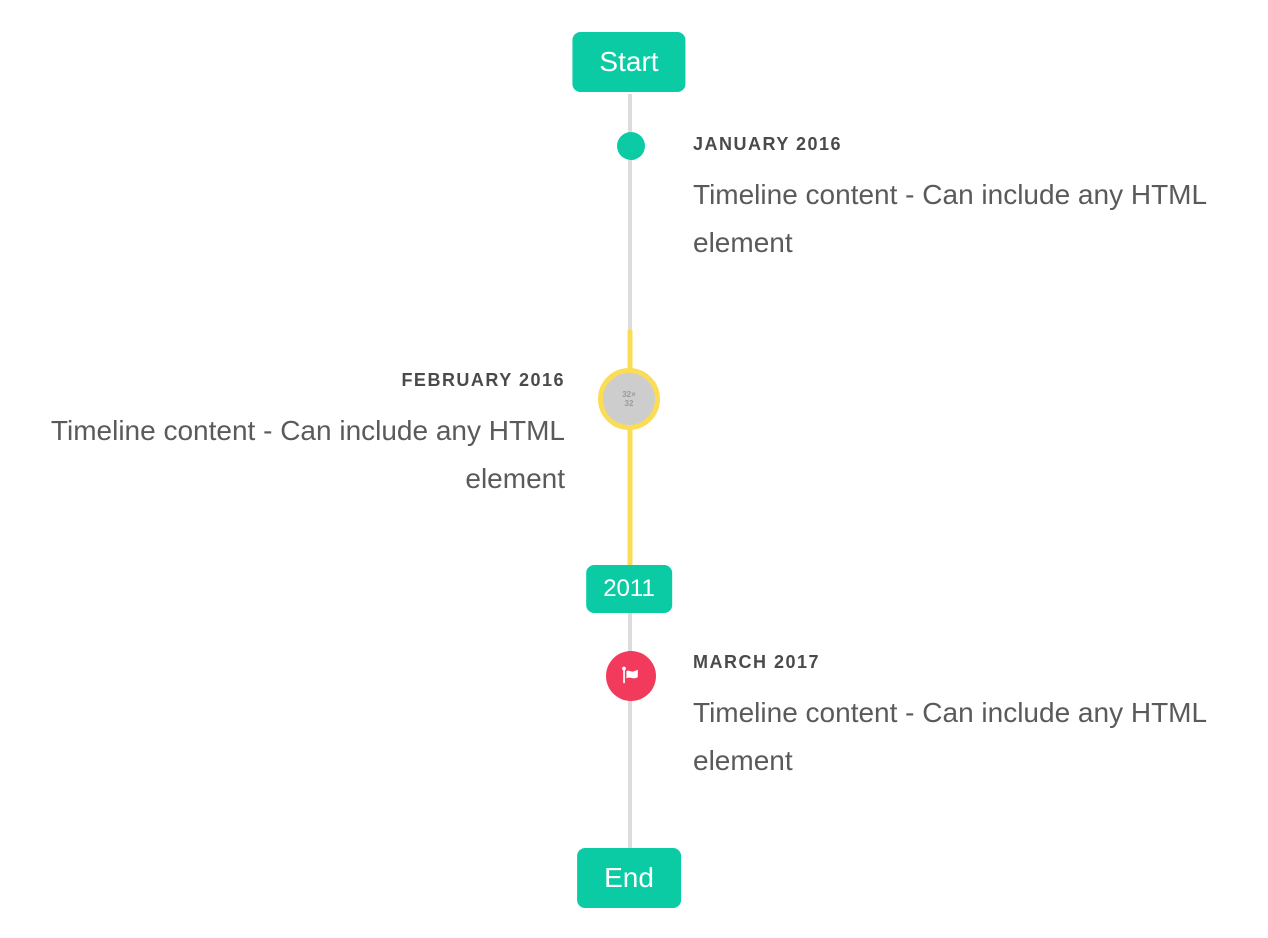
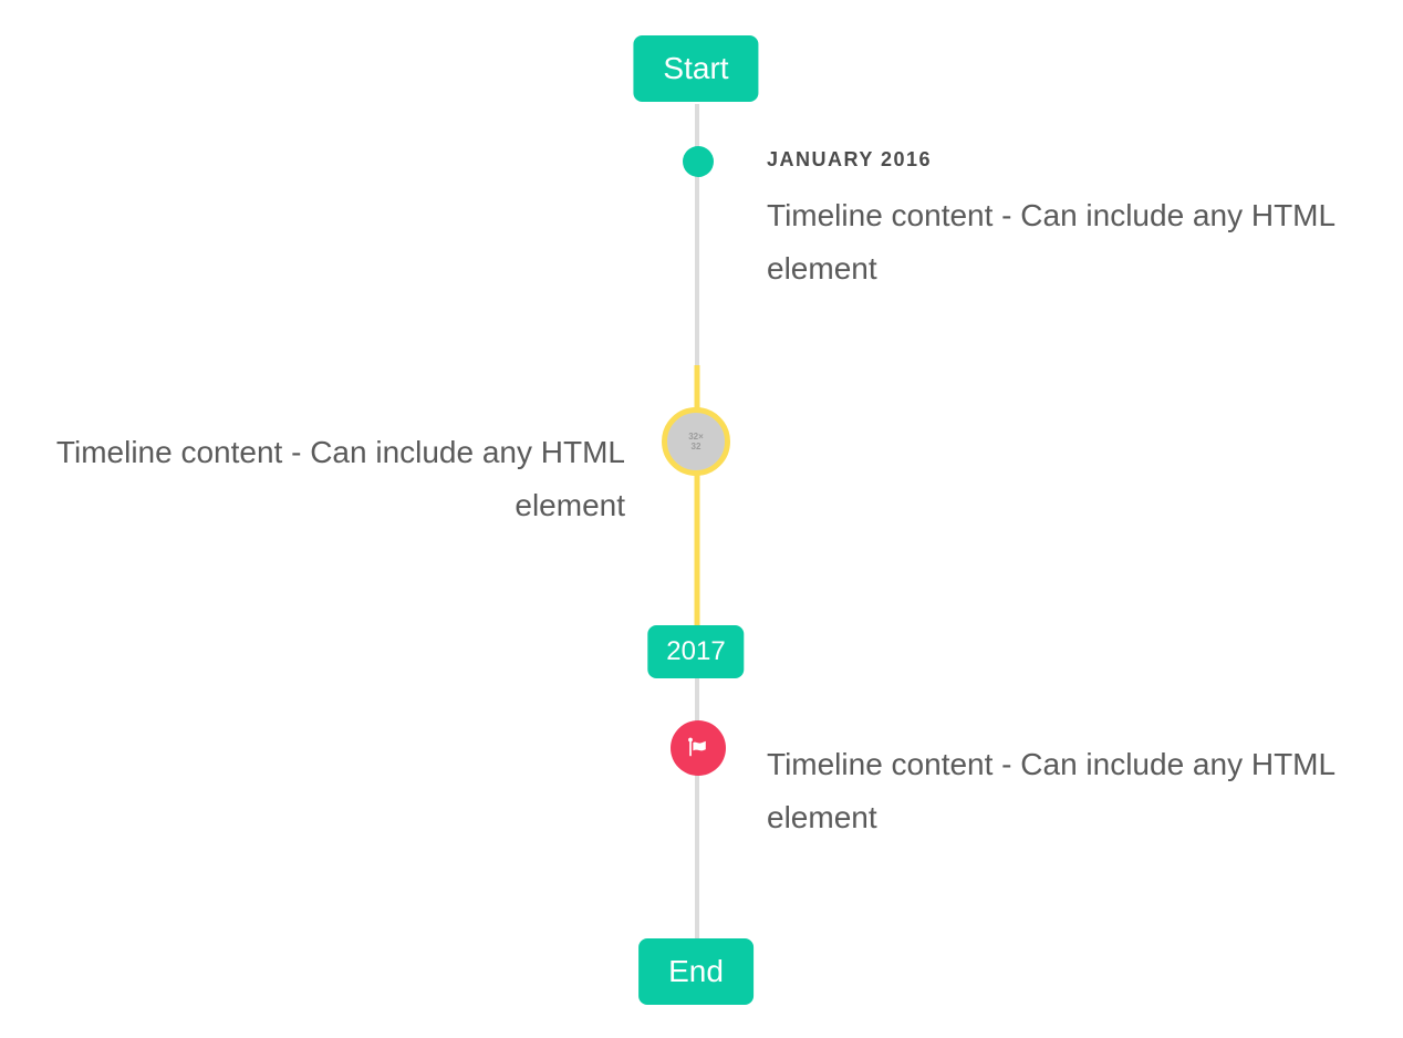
  Start
  JANUARY 2016
  Timeline content - Can include any HTML element
  32×32
- FEBRUARY 2016
  Timeline content - Can include any HTML element
- 2011
+ 2017
- MARCH 2017
  Timeline content - Can include any HTML element
  End
